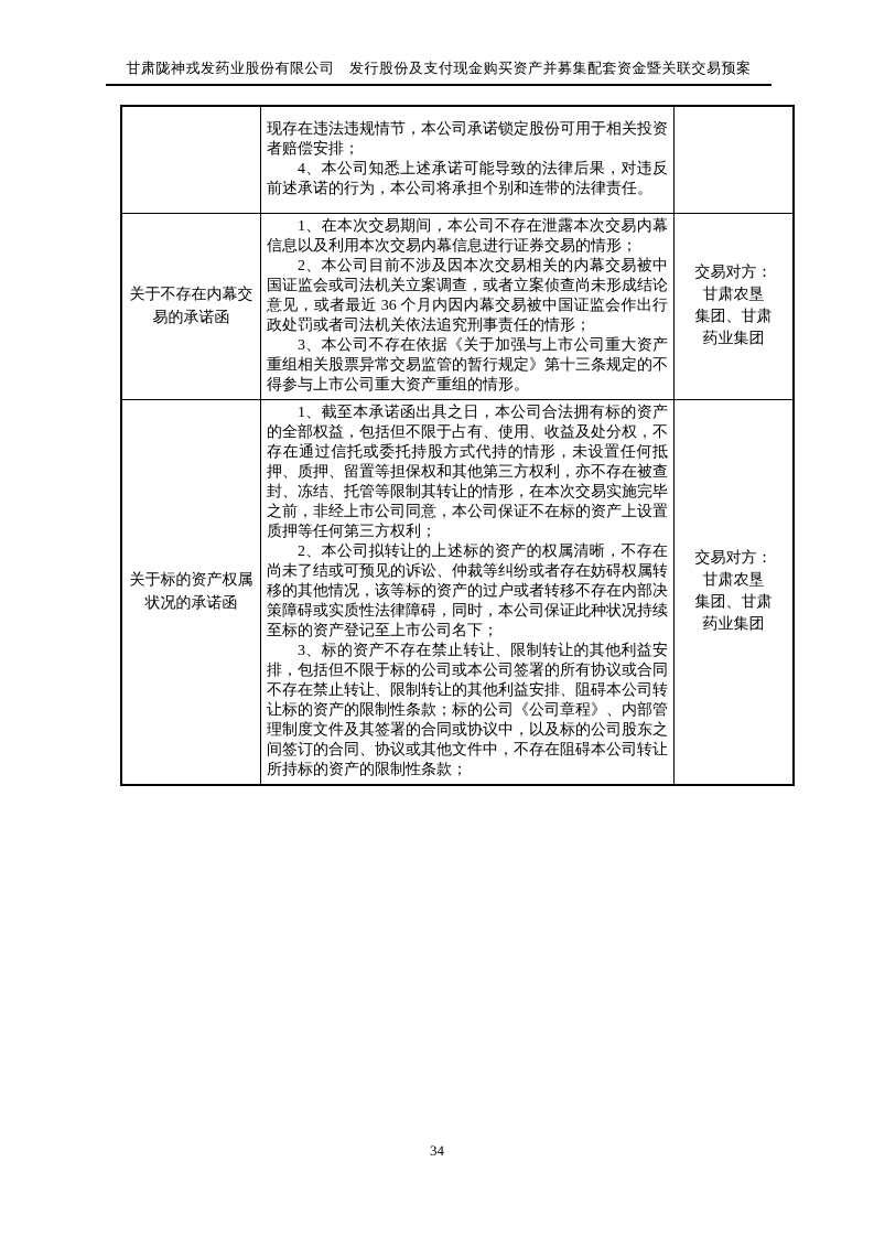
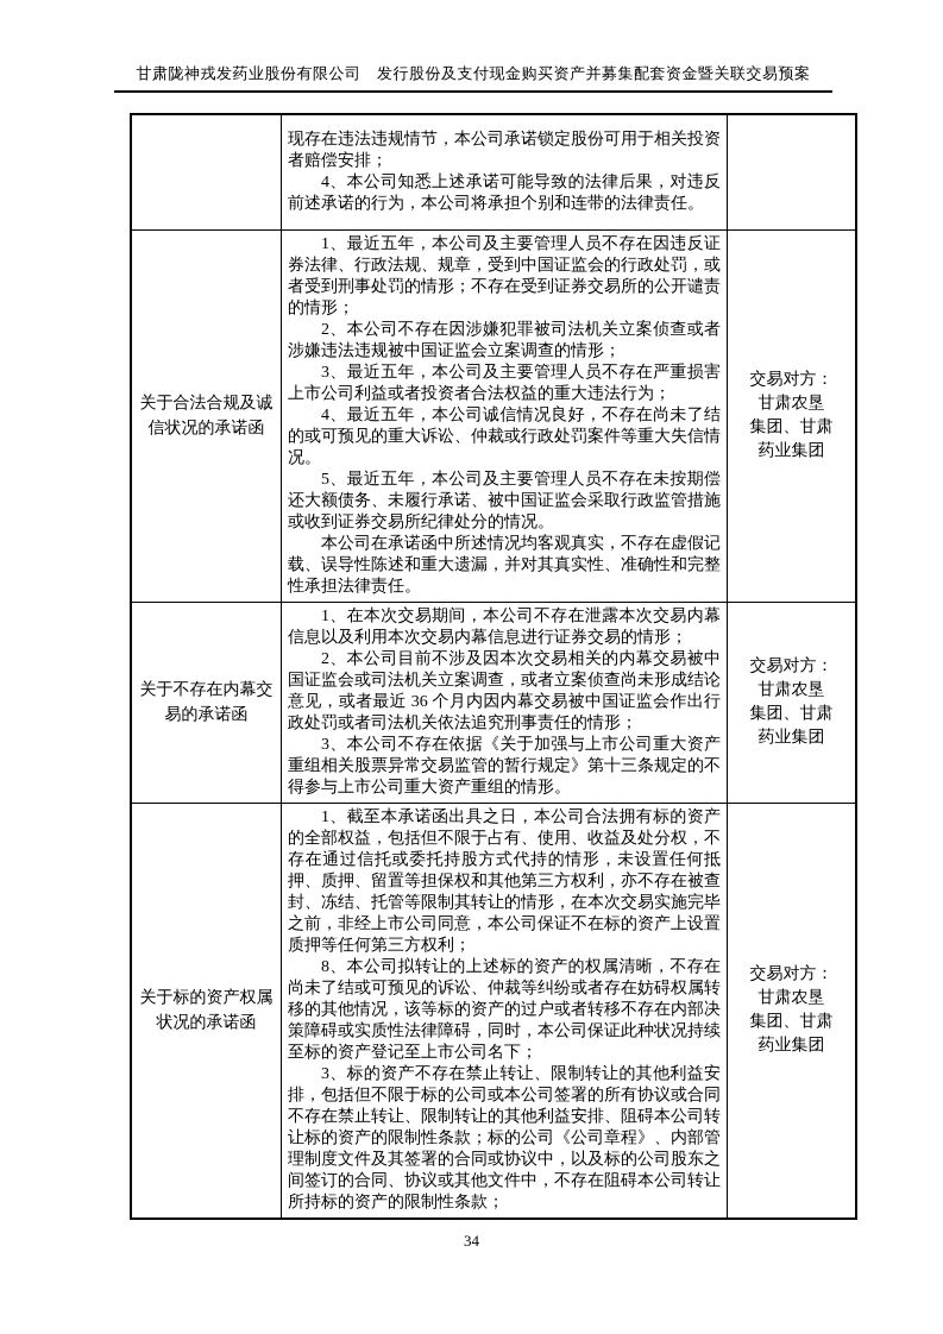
  甘肃陇神戎发药业股份有限公司 发行股份及支付现金购买资产并募集配套资金暨关联交易预案
  	现存在违法违规情节，本公司承诺锁定股份可用于相关投资者赔偿安排； 4、本公司知悉上述承诺可能导致的法律后果，对违反前述承诺的行为，本公司将承担个别和连带的法律责任。
+ 关于合法合规及诚信状况的承诺函	1、最近五年，本公司及主要管理人员不存在因违反证券法律、行政法规、规章，受到中国证监会的行政处罚，或者受到刑事处罚的情形；不存在受到证券交易所的公开谴责的情形； 2、本公司不存在因涉嫌犯罪被司法机关立案侦查或者涉嫌违法违规被中国证监会立案调查的情形； 3、最近五年，本公司及主要管理人员不存在严重损害上市公司利益或者投资者合法权益的重大违法行为； 4、最近五年，本公司诚信情况良好，不存在尚未了结的或可预见的重大诉讼、仲裁或行政处罚案件等重大失信情况。 5、最近五年，本公司及主要管理人员不存在未按期偿还大额债务、未履行承诺、被中国证监会采取行政监管措施或收到证券交易所纪律处分的情况。 本公司在承诺函中所述情况均客观真实，不存在虚假记载、误导性陈述和重大遗漏，并对其真实性、准确性和完整性承担法律责任。	交易对方： 甘肃农垦 集团、甘肃 药业集团
  关于不存在内幕交易的承诺函	1、在本次交易期间，本公司不存在泄露本次交易内幕信息以及利用本次交易内幕信息进行证券交易的情形； 2、本公司目前不涉及因本次交易相关的内幕交易被中国证监会或司法机关立案调查，或者立案侦查尚未形成结论意见，或者最近 36 个月内因内幕交易被中国证监会作出行政处罚或者司法机关依法追究刑事责任的情形； 3、本公司不存在依据《关于加强与上市公司重大资产重组相关股票异常交易监管的暂行规定》第十三条规定的不得参与上市公司重大资产重组的情形。	交易对方： 甘肃农垦 集团、甘肃 药业集团
- 关于标的资产权属状况的承诺函	1、截至本承诺函出具之日，本公司合法拥有标的资产的全部权益，包括但不限于占有、使用、收益及处分权，不存在通过信托或委托持股方式代持的情形，未设置任何抵押、质押、留置等担保权和其他第三方权利，亦不存在被查封、冻结、托管等限制其转让的情形，在本次交易实施完毕之前，非经上市公司同意，本公司保证不在标的资产上设置质押等任何第三方权利； 2、本公司拟转让的上述标的资产的权属清晰，不存在尚未了结或可预见的诉讼、仲裁等纠纷或者存在妨碍权属转移的其他情况，该等标的资产的过户或者转移不存在内部决策障碍或实质性法律障碍，同时，本公司保证此种状况持续至标的资产登记至上市公司名下； 3、标的资产不存在禁止转让、限制转让的其他利益安排，包括但不限于标的公司或本公司签署的所有协议或合同不存在禁止转让、限制转让的其他利益安排、阻碍本公司转让标的资产的限制性条款；标的公司《公司章程》、内部管理制度文件及其签署的合同或协议中，以及标的公司股东之间签订的合同、协议或其他文件中，不存在阻碍本公司转让所持标的资产的限制性条款；	交易对方： 甘肃农垦 集团、甘肃 药业集团
+ 关于标的资产权属状况的承诺函	1、截至本承诺函出具之日，本公司合法拥有标的资产的全部权益，包括但不限于占有、使用、收益及处分权，不存在通过信托或委托持股方式代持的情形，未设置任何抵押、质押、留置等担保权和其他第三方权利，亦不存在被查封、冻结、托管等限制其转让的情形，在本次交易实施完毕之前，非经上市公司同意，本公司保证不在标的资产上设置质押等任何第三方权利； 8、本公司拟转让的上述标的资产的权属清晰，不存在尚未了结或可预见的诉讼、仲裁等纠纷或者存在妨碍权属转移的其他情况，该等标的资产的过户或者转移不存在内部决策障碍或实质性法律障碍，同时，本公司保证此种状况持续至标的资产登记至上市公司名下； 3、标的资产不存在禁止转让、限制转让的其他利益安排，包括但不限于标的公司或本公司签署的所有协议或合同不存在禁止转让、限制转让的其他利益安排、阻碍本公司转让标的资产的限制性条款；标的公司《公司章程》、内部管理制度文件及其签署的合同或协议中，以及标的公司股东之间签订的合同、协议或其他文件中，不存在阻碍本公司转让所持标的资产的限制性条款；	交易对方： 甘肃农垦 集团、甘肃 药业集团
  34
